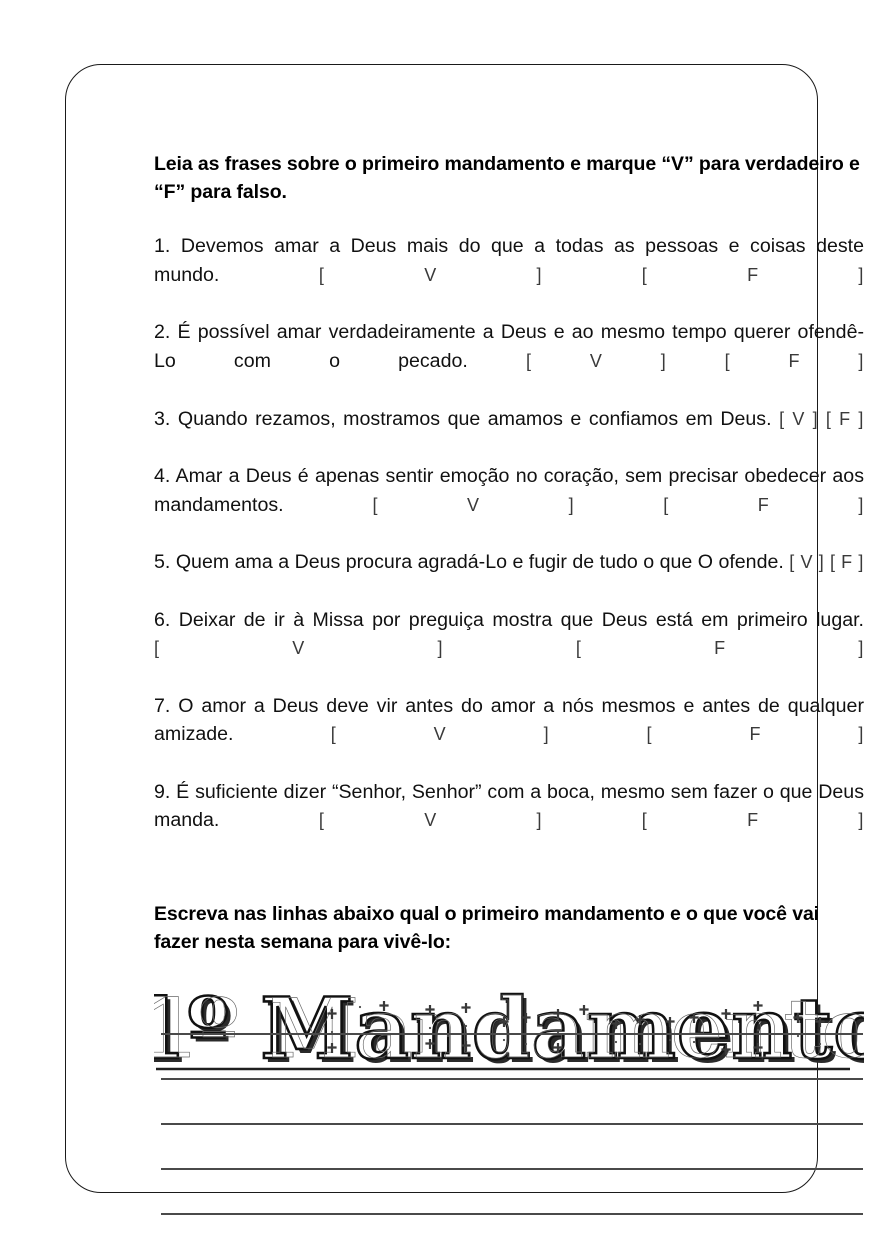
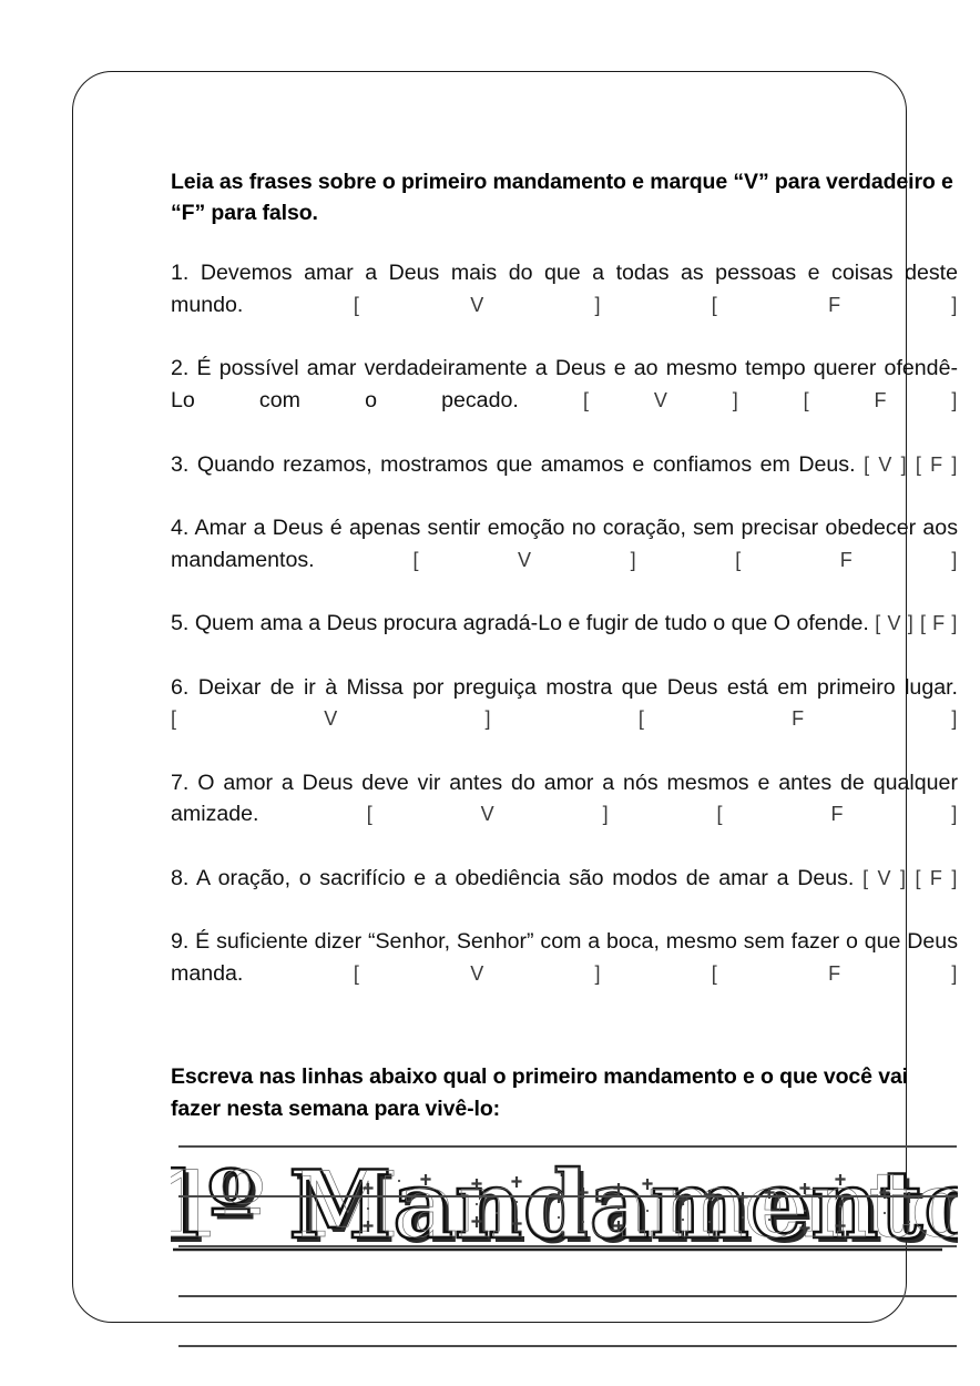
  Leia as frases sobre o primeiro mandamento e marque “V” para verdadeiro e “F” para falso.
  1. Devemos amar a Deus mais do que a todas as pessoas e coisas deste mundo. [ V ] [ F ]
  2. É possível amar verdadeiramente a Deus e ao mesmo tempo querer ofendê-Lo com o pecado. [ V ] [ F ]
  3. Quando rezamos, mostramos que amamos e confiamos em Deus. [ V ] [ F ]
  4. Amar a Deus é apenas sentir emoção no coração, sem precisar obedecer aos mandamentos. [ V ] [ F ]
  5. Quem ama a Deus procura agradá-Lo e fugir de tudo o que O ofende. [ V ] [ F ]
  6. Deixar de ir à Missa por preguiça mostra que Deus está em primeiro lugar. [ V ] [ F ]
  7. O amor a Deus deve vir antes do amor a nós mesmos e antes de qualquer amizade. [ V ] [ F ]
+ 8. A oração, o sacrifício e a obediência são modos de amar a Deus. [ V ] [ F ]
  9. É suficiente dizer “Senhor, Senhor” com a boca, mesmo sem fazer o que Deus manda. [ V ] [ F ]
  Escreva nas linhas abaixo qual o primeiro mandamento e o que você vai fazer nesta semana para vivê-lo:
